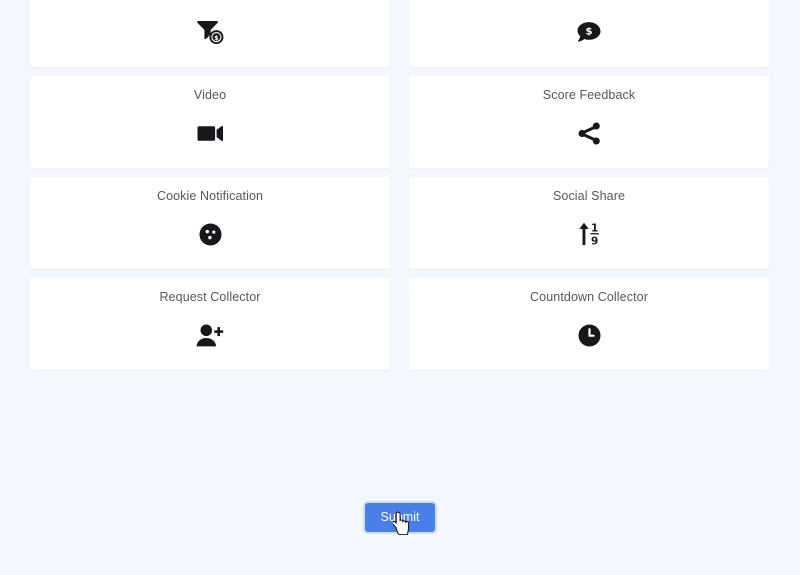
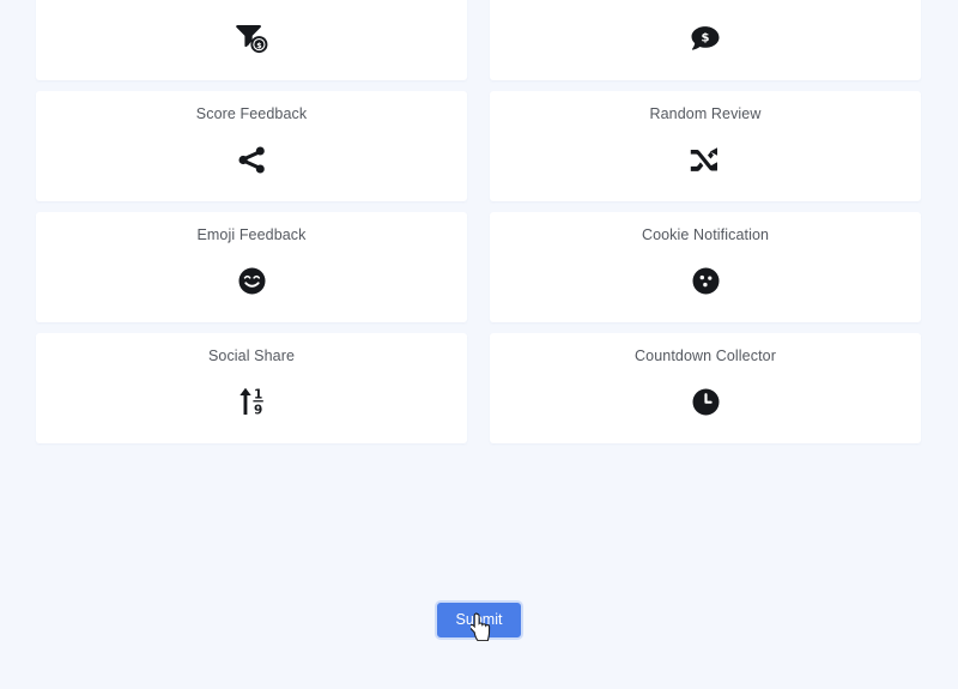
  $
- Video
  Score Feedback
+ Random Review
+ Emoji Feedback
  Cookie Notification
  Social Share
  1
  9
- Request Collector
  Countdown Collector
  Sumit
